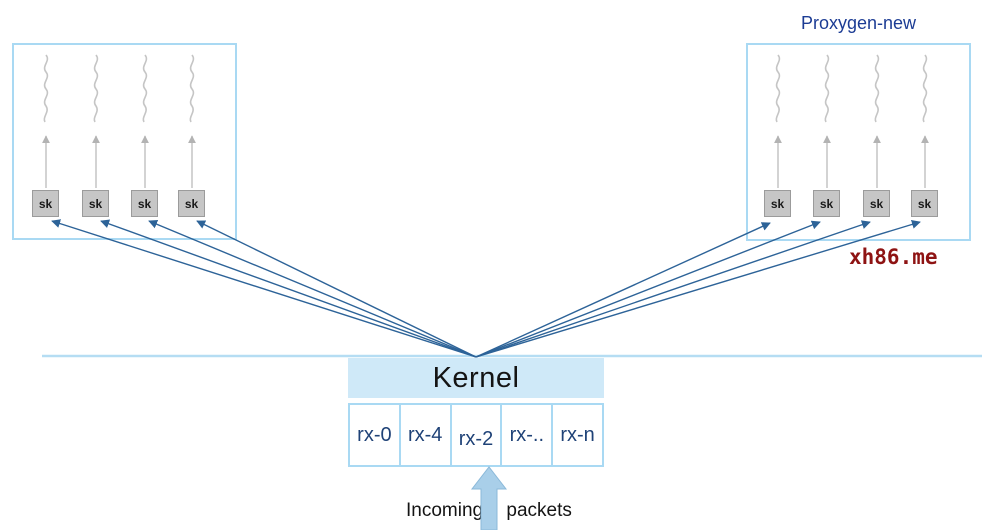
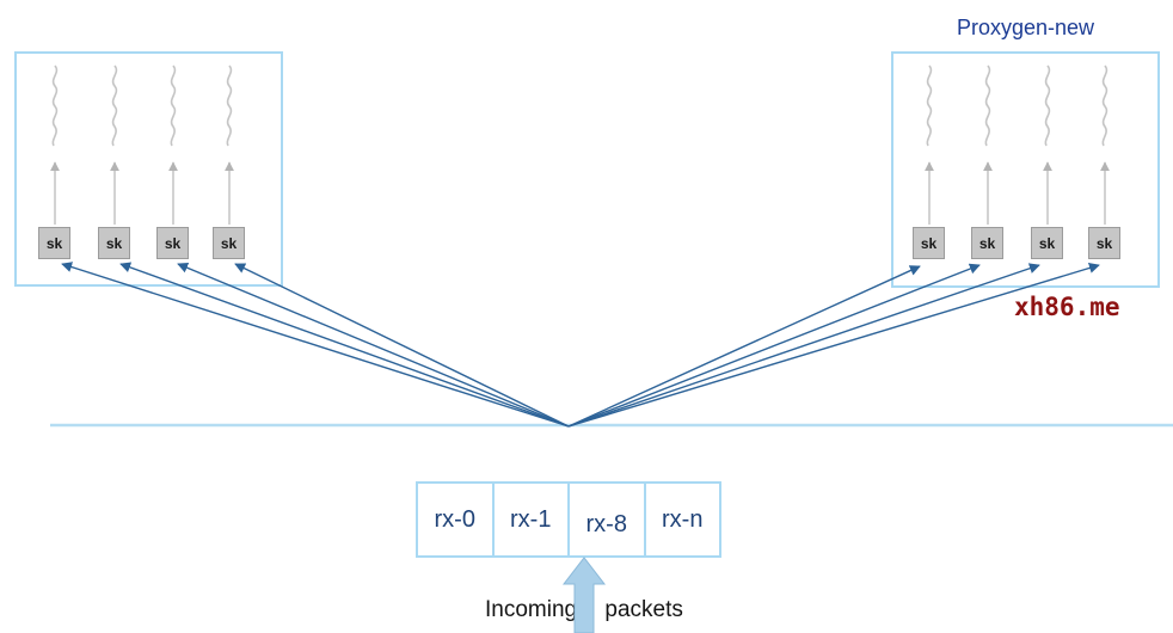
  sk
  sk
  sk
  sk
  Proxygen-new
  sk
  sk
  sk
  sk
- Kernel
  rx-0
- rx-4
+ rx-1
- rx-2
+ rx-8
- rx-..
  rx-n
  Incoming packets
  xh86.me
